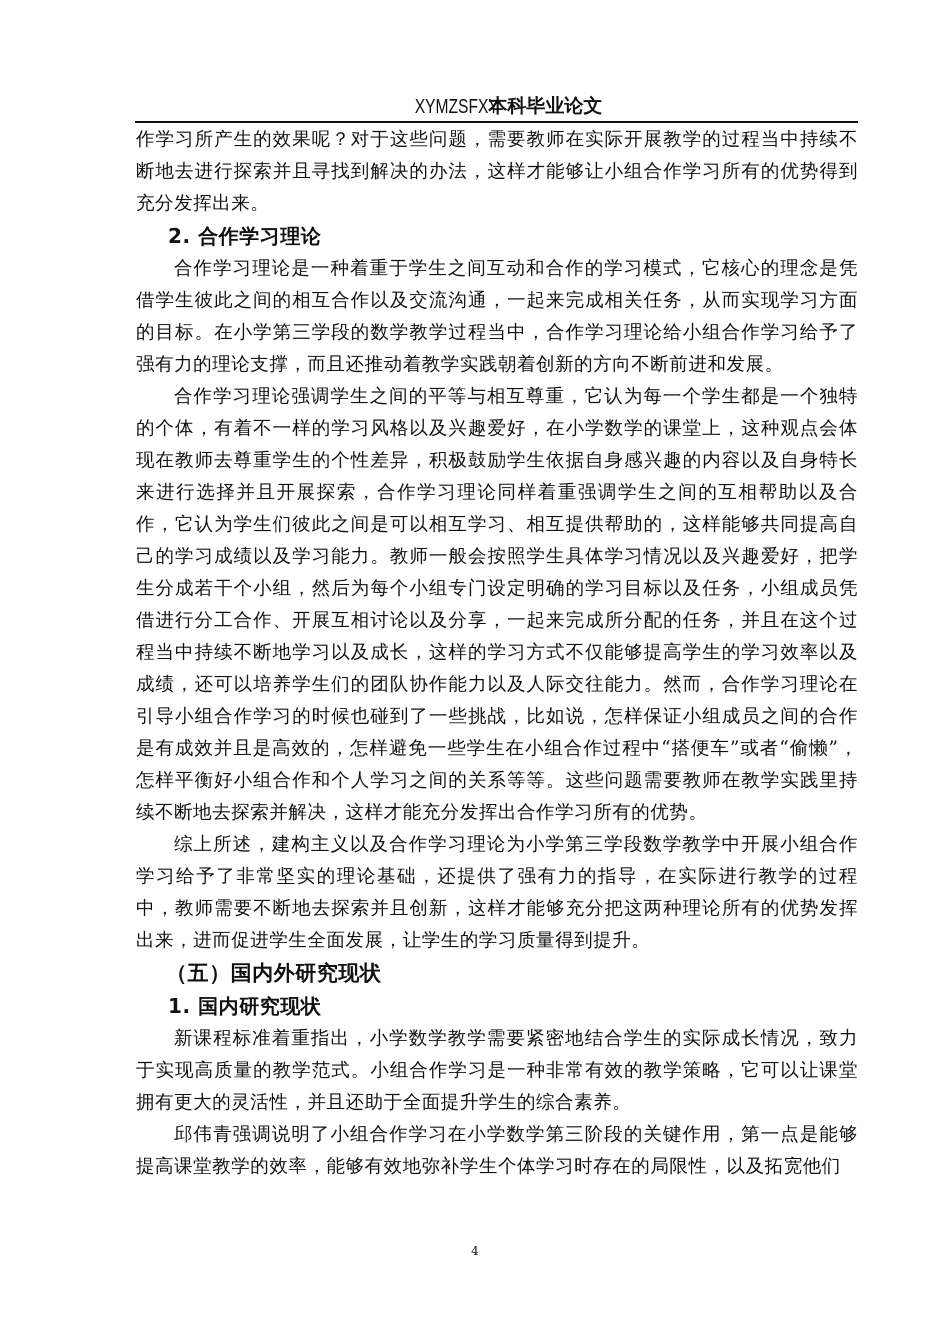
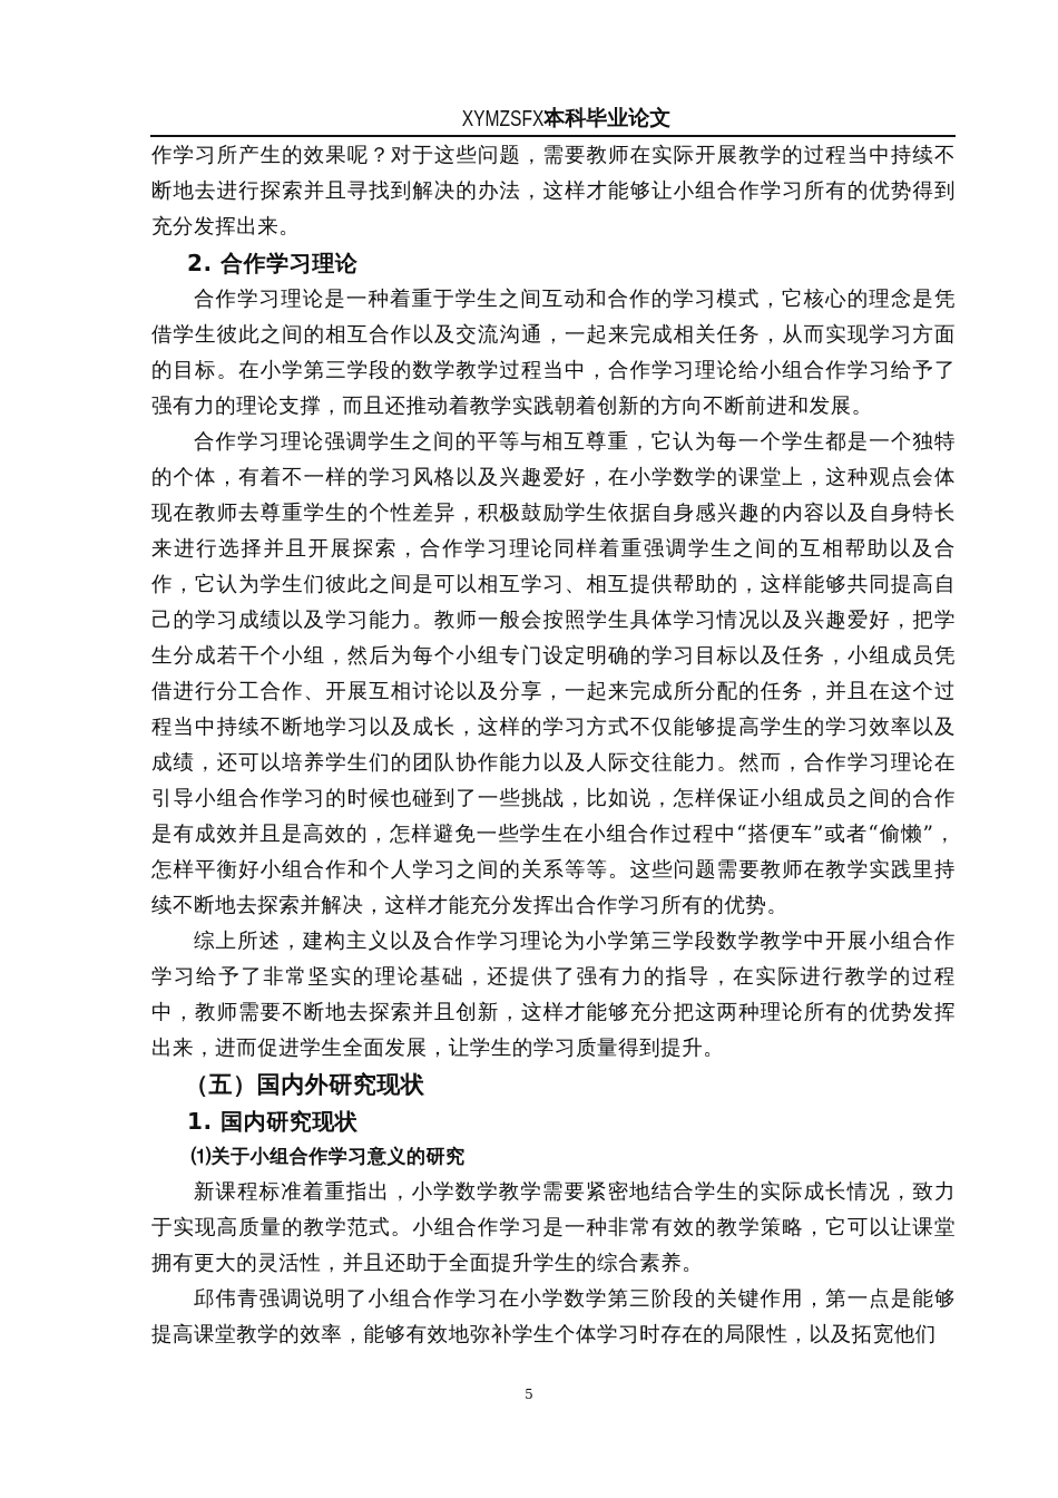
  XYMZSFXY 本科毕业论文
  作学习所产生的效果呢？对于这些问题，需要教师在实际开展教学的过程当中持续不断地去进行探索并且寻找到解决的办法，这样才能够让小组合作学习所有的优势得到充分发挥出来。
  2. 合作学习理论
  合作学习理论是一种着重于学生之间互动和合作的学习模式，它核心的理念是凭借学生彼此之间的相互合作以及交流沟通，一起来完成相关任务，从而实现学习方面的目标。在小学第三学段的数学教学过程当中，合作学习理论给小组合作学习给予了强有力的理论支撑，而且还推动着教学实践朝着创新的方向不断前进和发展。
  合作学习理论强调学生之间的平等与相互尊重，它认为每一个学生都是一个独特的个体，有着不一样的学习风格以及兴趣爱好，在小学数学的课堂上，这种观点会体现在教师去尊重学生的个性差异，积极鼓励学生依据自身感兴趣的内容以及自身特长来进行选择并且开展探索，合作学习理论同样着重强调学生之间的互相帮助以及合作，它认为学生们彼此之间是可以相互学习、相互提供帮助的，这样能够共同提高自己的学习成绩以及学习能力。教师一般会按照学生具体学习情况以及兴趣爱好，把学生分成若干个小组，然后为每个小组专门设定明确的学习目标以及任务，小组成员凭借进行分工合作、开展互相讨论以及分享，一起来完成所分配的任务，并且在这个过程当中持续不断地学习以及成长，这样的学习方式不仅能够提高学生的学习效率以及成绩，还可以培养学生们的团队协作能力以及人际交往能力。然而，合作学习理论在引导小组合作学习的时候也碰到了一些挑战，比如说，怎样保证小组成员之间的合作是有成效并且是高效的，怎样避免一些学生在小组合作过程中“搭便车”或者“偷懒”，怎样平衡好小组合作和个人学习之间的关系等等。这些问题需要教师在教学实践里持续不断地去探索并解决，这样才能充分发挥出合作学习所有的优势。
  综上所述，建构主义以及合作学习理论为小学第三学段数学教学中开展小组合作学习给予了非常坚实的理论基础，还提供了强有力的指导，在实际进行教学的过程中，教师需要不断地去探索并且创新，这样才能够充分把这两种理论所有的优势发挥出来，进而促进学生全面发展，让学生的学习质量得到提升。
  （五）国内外研究现状
  1. 国内研究现状
+ ⑴关于小组合作学习意义的研究
  新课程标准着重指出，小学数学教学需要紧密地结合学生的实际成长情况，致力于实现高质量的教学范式。小组合作学习是一种非常有效的教学策略，它可以让课堂拥有更大的灵活性，并且还助于全面提升学生的综合素养。
  邱伟青强调说明了小组合作学习在小学数学第三阶段的关键作用，第一点是能够提高课堂教学的效率，能够有效地弥补学生个体学习时存在的局限性，以及拓宽他们
- 4
+ 5
